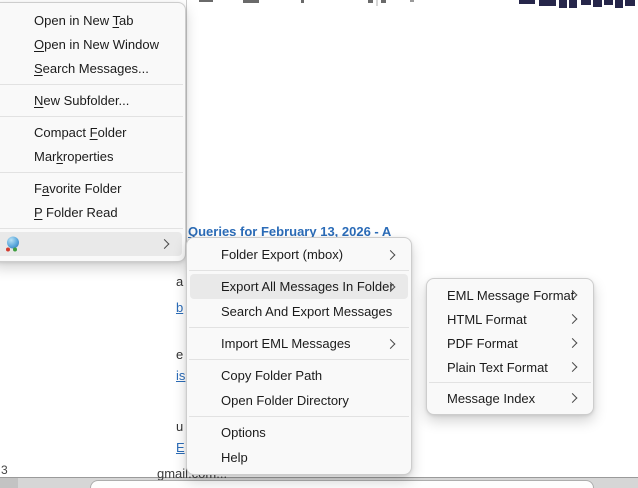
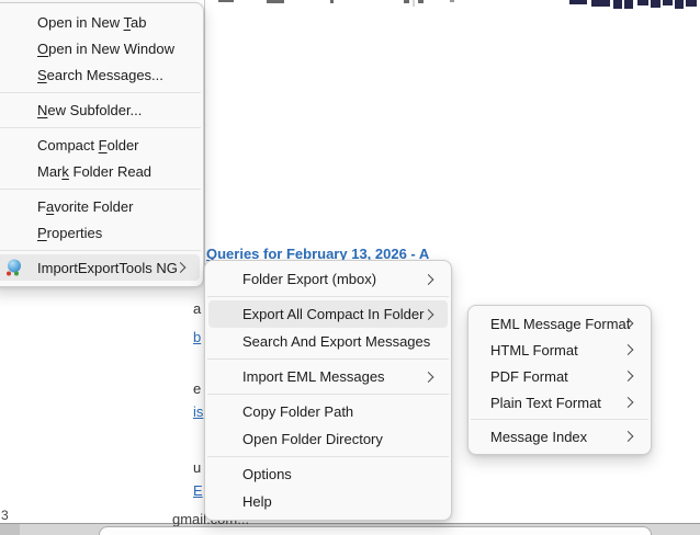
  Queries for February 13, 2026 - A
  a
  b
  e
  is
  u
  E
  3
  Open in New Tab
  Open in New Window
  Search Messages...
  New Subfolder...
  Compact Folder
- Markroperties
+ Mark Folder Read
  Favorite Folder
- P Folder Read
+ Properties
+ ImportExportTools NG
  Folder Export (mbox)
- Export All Messages In Folder
+ Export All Compact In Folder
  Search And Export Messages
  Import EML Messages
  Copy Folder Path
  Open Folder Directory
  Options
  Help
  EML Message Format
  HTML Format
  PDF Format
  Plain Text Format
  Message Index
